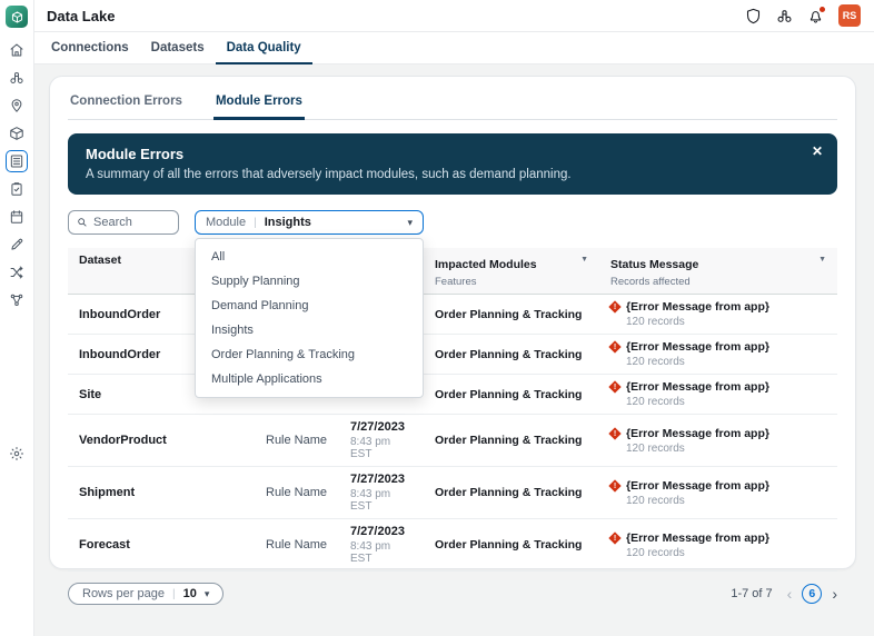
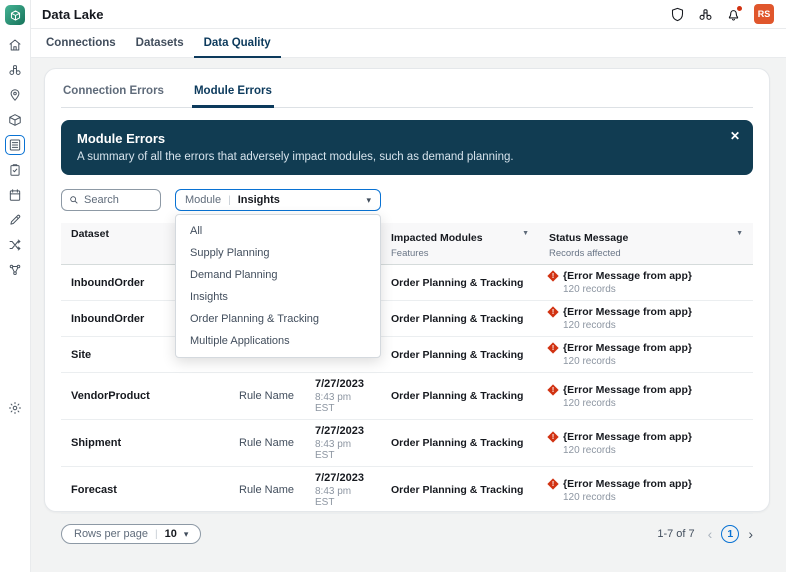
  Data Lake
  RS
  Connections
  Datasets
  Data Quality
  Connection Errors
  Module Errors
  Module Errors
  A summary of all the errors that adversely impact modules, such as demand planning.
  ✕
  Search
  Module
  |
  Insights
  ▾
  All
  Supply Planning
  Demand Planning
  Insights
  Order Planning & Tracking
  Multiple Applications
  Dataset			Impacted Modules Features	Status Message Records affected
  InboundOrder			Order Planning & Tracking	{Error Message from app} 120 records
  InboundOrder			Order Planning & Tracking	{Error Message from app} 120 records
  Site			Order Planning & Tracking	{Error Message from app} 120 records
  VendorProduct	Rule Name	7/27/20238:43 pm EST	Order Planning & Tracking	{Error Message from app} 120 records
  Shipment	Rule Name	7/27/20238:43 pm EST	Order Planning & Tracking	{Error Message from app} 120 records
  Forecast	Rule Name	7/27/20238:43 pm EST	Order Planning & Tracking	{Error Message from app} 120 records
  Rows per page
  |
  10
  ▾
  1-7 of 7
  ‹
- 6
+ 1
  ›
